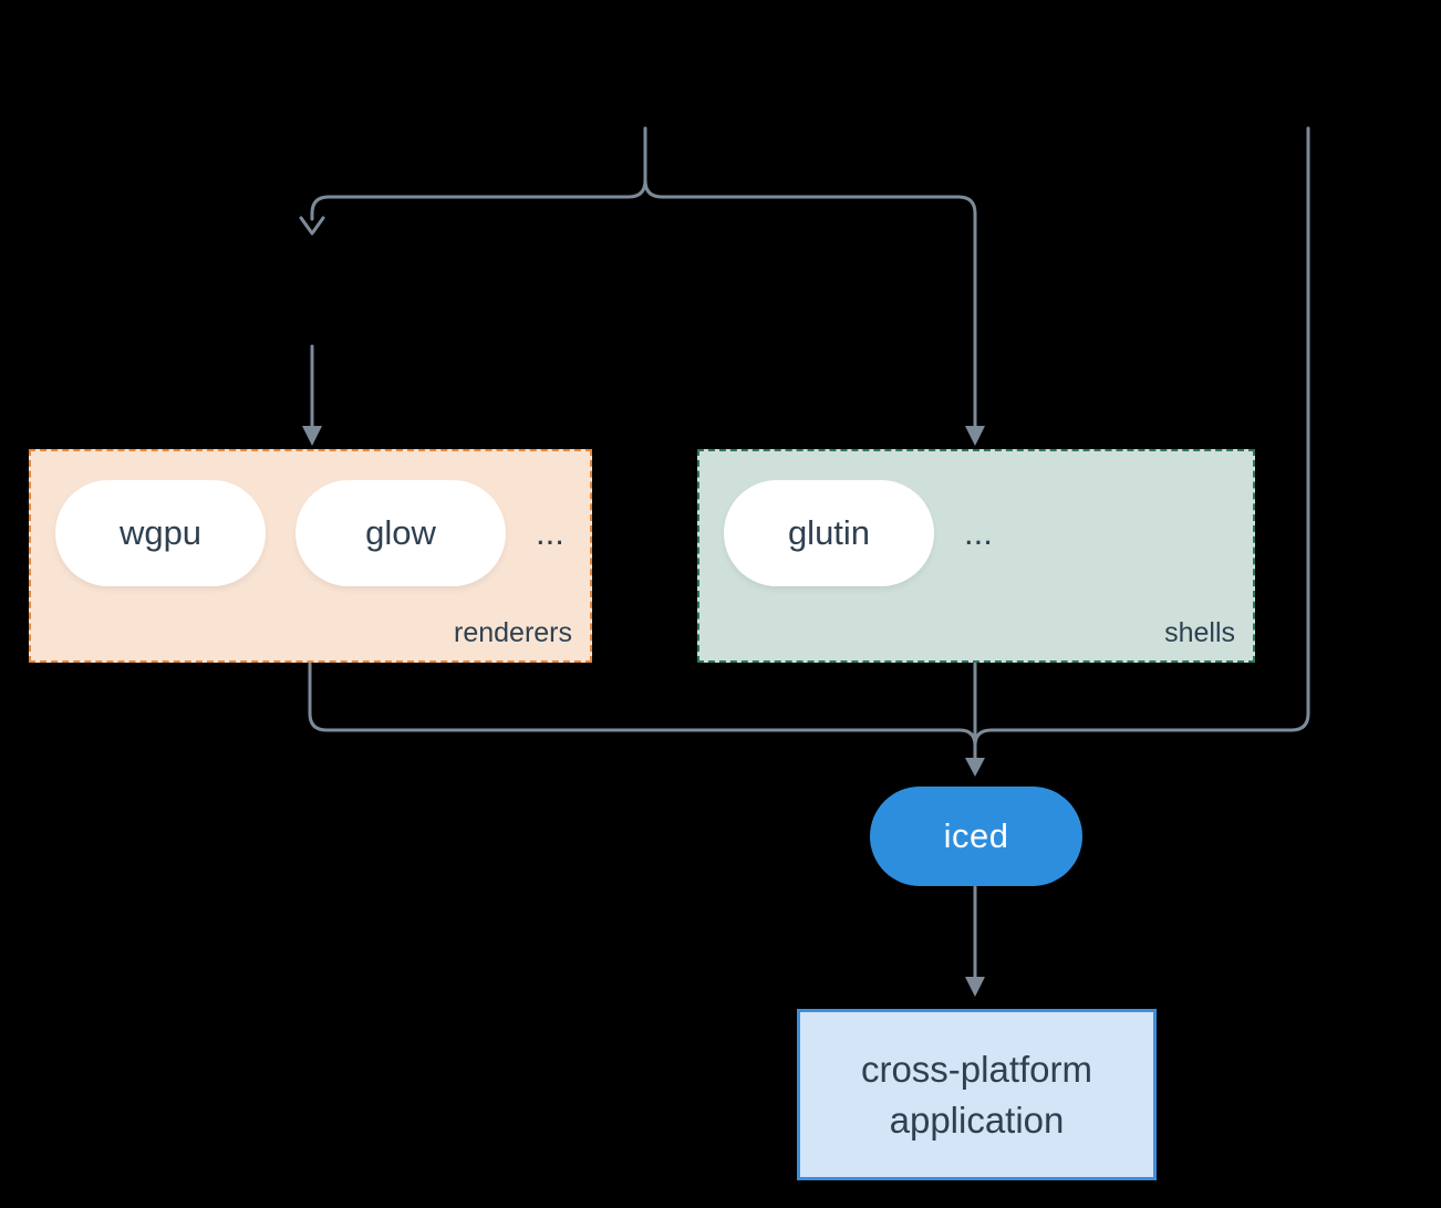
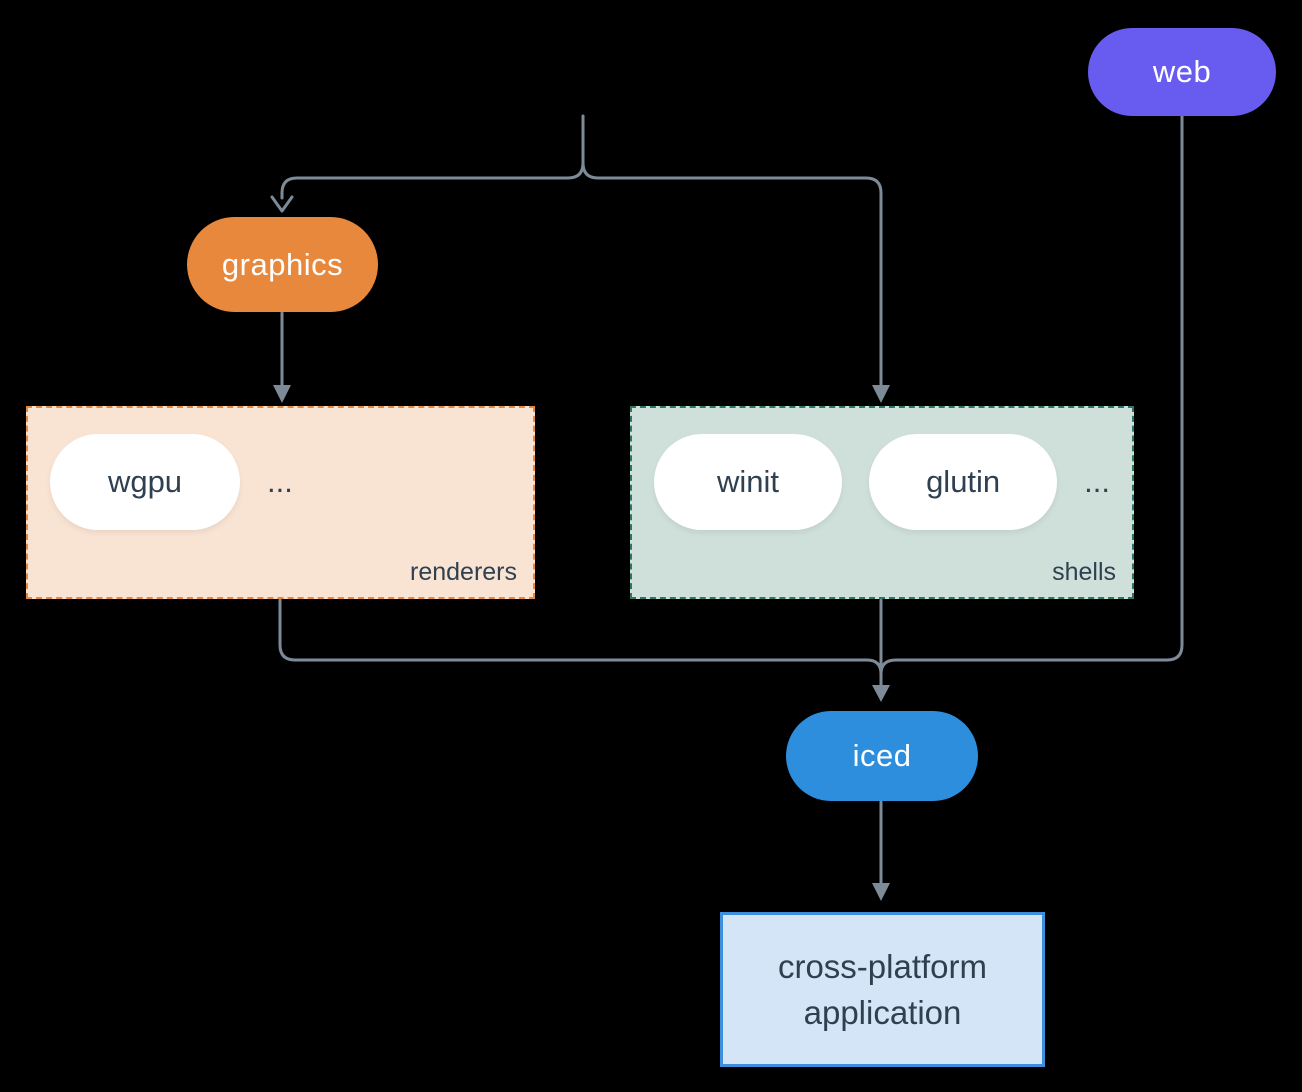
+ web
+ graphics
  wgpu
- glow
  ...
  renderers
+ winit
  glutin
  ...
  shells
  iced
  cross-platform application
